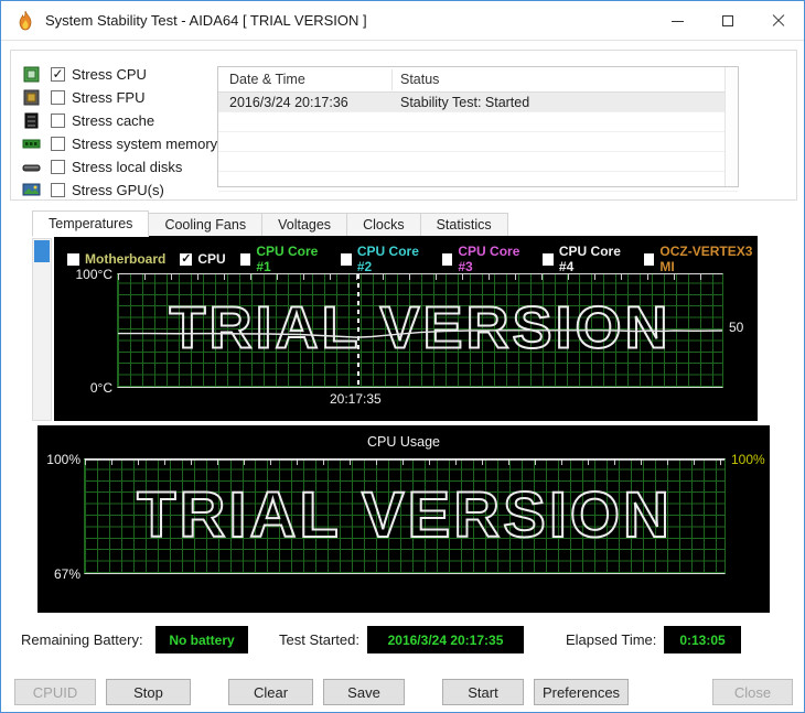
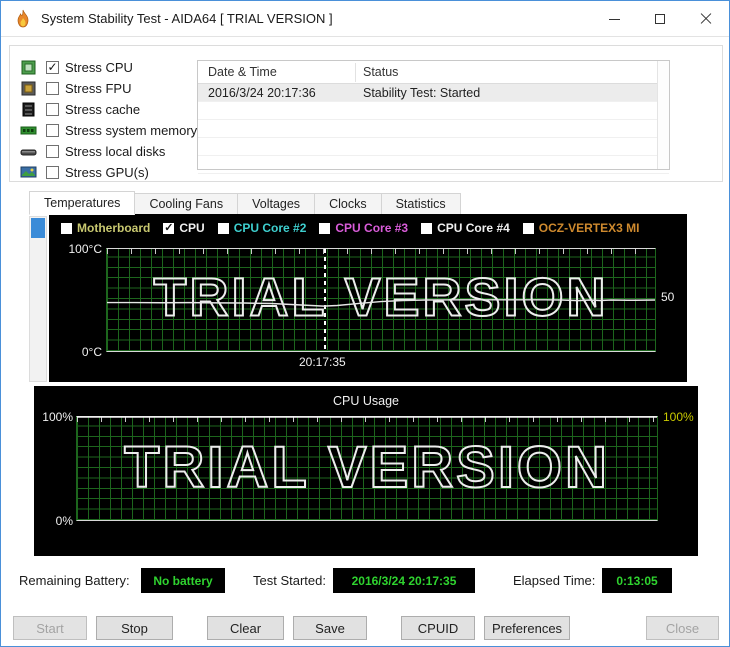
  System Stability Test - AIDA64 [ TRIAL VERSION ]
  ✓
  Stress CPU
  Stress FPU
  Stress cache
  Stress system memory
  Stress local disks
  Stress GPU(s)
  Date & Time
  Status
  2016/3/24 20:17:36
  Stability Test: Started
  Temperatures
  Cooling Fans
  Voltages
  Clocks
  Statistics
  Motherboard
  ✓
  CPU
- CPU Core #1
  CPU Core #2
  CPU Core #3
  CPU Core #4
  OCZ-VERTEX3 MI
  100°C
  0°C
  TRIAL VERSION
  20:17:35
  50
  CPU Usage
  100%
  100%
- 67%
+ 0%
  TRIAL VERSION
  Remaining Battery:
  No battery
  Test Started:
  2016/3/24 20:17:35
  Elapsed Time:
  0:13:05
- CPUID
+ Start
  Stop
  Clear
  Save
- Start
+ CPUID
  Preferences
  Close
